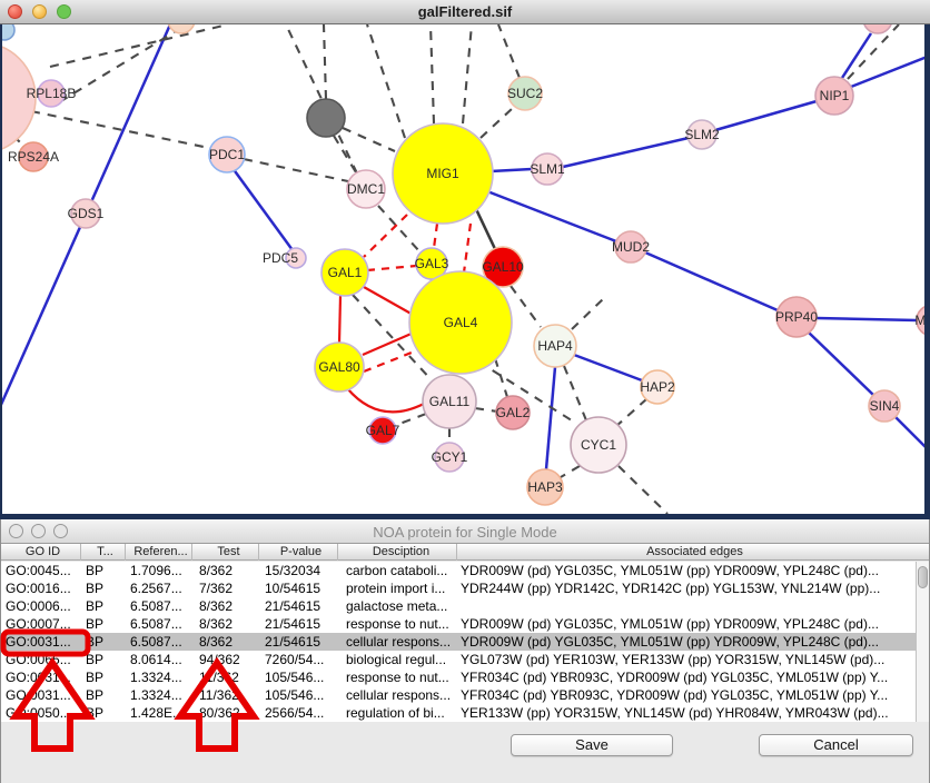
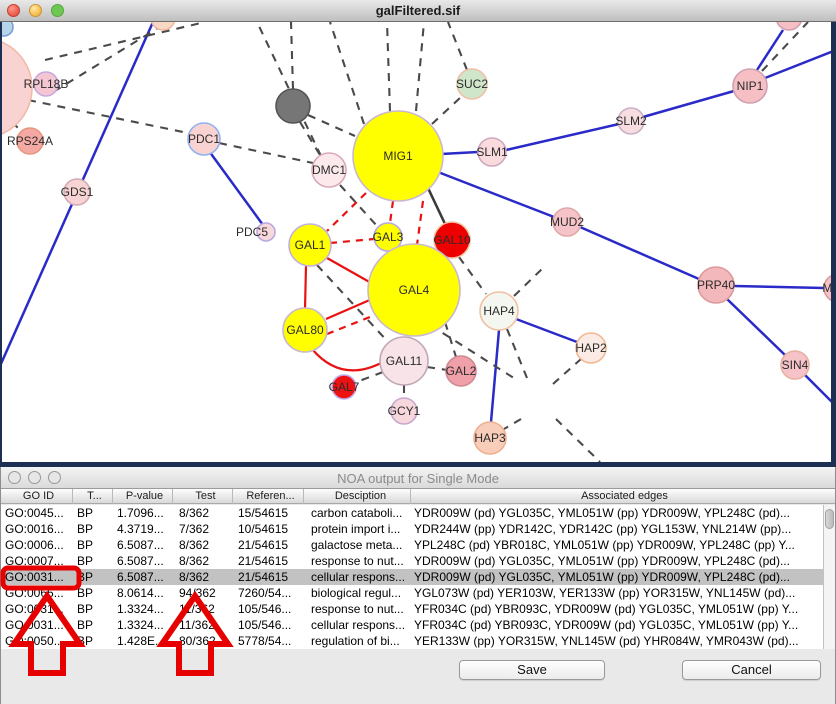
  galFiltered.sif
  RPL18B
  RPS24A
  GDS1
  PDC1
  PDC5
  DMC1
  MIG1
  SUC2
  SLM1
  SLM2
  NIP1
  MUD2
  PRP40
  SIN4
  HAP2
  HAP4
- CYC1
  HAP3
  GCY1
  GAL11
  GAL2
  GAL7
  GAL80
  GAL1
  GAL3
  GAL10
  GAL4
- NOA protein for Single Mode
+ NOA output for Single Mode
  GO ID
  T...
- Referen...
+ P-value
  Test
- P-value
+ Referen...
  Desciption
  Associated edges
  GO:0045...
  BP
  1.7096...
  8/362
- 15/32034
+ 15/54615
  carbon cataboli...
  YDR009W (pd) YGL035C, YML051W (pp) YDR009W, YPL248C (pd)...
  GO:0016...
  BP
- 6.2567...
+ 4.3719...
  7/362
  10/54615
  protein import i...
  YDR244W (pp) YDR142C, YDR142C (pp) YGL153W, YNL214W (pp)...
  GO:0006...
  BP
  6.5087...
  8/362
  21/54615
  galactose meta...
+ YPL248C (pd) YBR018C, YML051W (pp) YDR009W, YPL248C (pp) Y...
  GO:0007...
  BP
  6.5087...
  8/362
  21/54615
  response to nut...
  YDR009W (pd) YGL035C, YML051W (pp) YDR009W, YPL248C (pd)...
  GO:0031...
  6.5087...
  8/362
  21/54615
  cellular respons...
  YDR009W (pd) YGL035C, YML051W (pp) YDR009W, YPL248C (pd)...
  GO:0065...
  BP
  8.0614...
  94362
  7260/54...
  biological regul...
  YGL073W (pd) YER103W, YER133W (pp) YOR315W, YNL145W (pd)...
  GO:031.
  BP
  1.3324...
  105/546...
  response to nut...
  YFR034C (pd) YBR093C, YDR009W (pd) YGL035C, YML051W (pp) Y...
  GO031...
  BP
  1.3324...
  11/36
  105/546...
  cellular respons...
  YFR034C (pd) YBR093C, YDR009W (pd) YGL035C, YML051W (pp) Y...
  1.428E..
  80/36
- 2566/54...
+ 5778/54...
  regulation of bi...
  YER133W (pp) YOR315W, YNL145W (pd) YHR084W, YMR043W (pd)...
  Save
  Cancel
